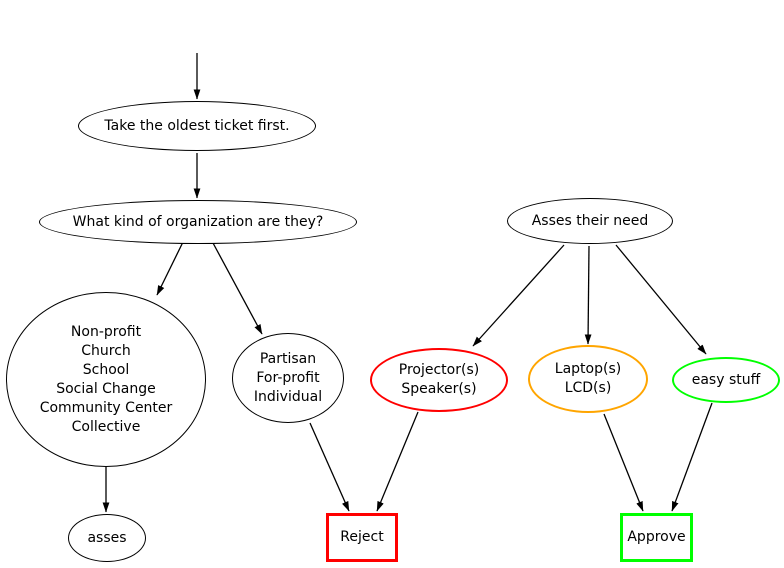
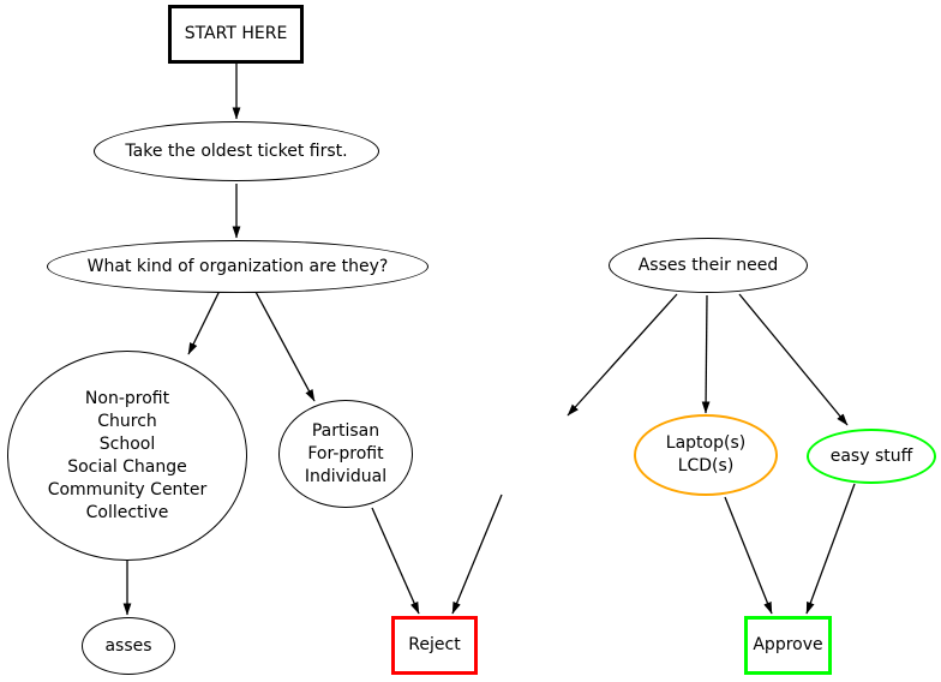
+ START HERE
  Take the oldest ticket first.
  What kind of organization are they?
  Non-profit
  Church
  School
  Social Change
  Community Center
  Collective
  Partisan
  For-profit
  Individual
  asses
  Reject
  Asses their need
- Projector(s)
- Speaker(s)
  Laptop(s)
  LCD(s)
  easy stuff
  Approve
